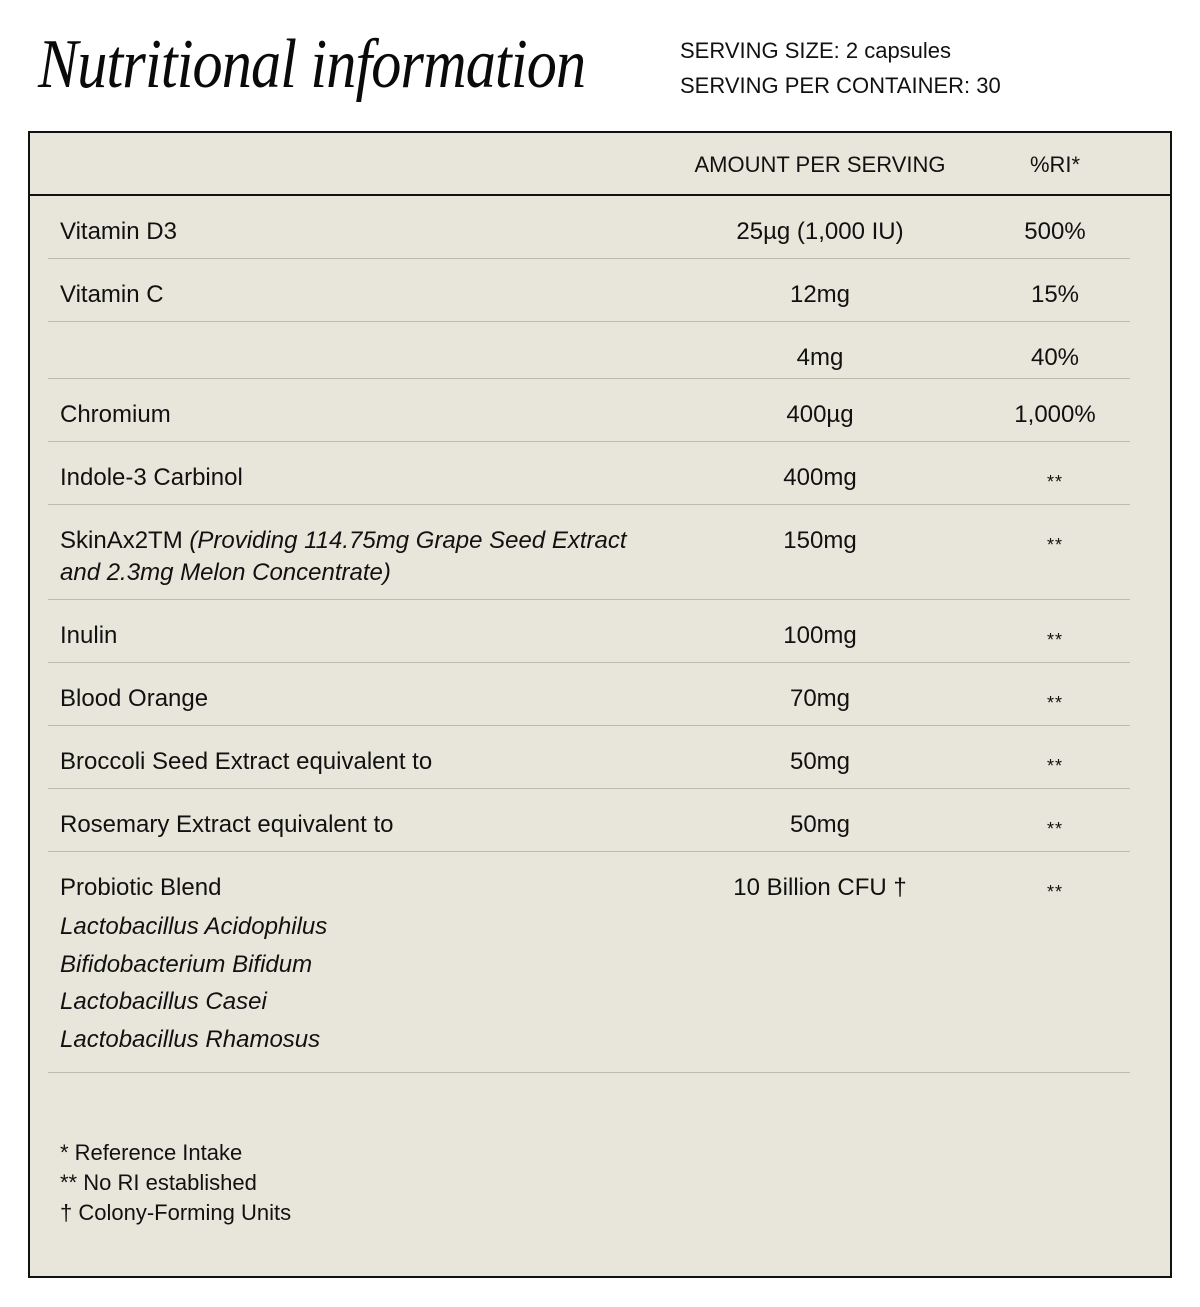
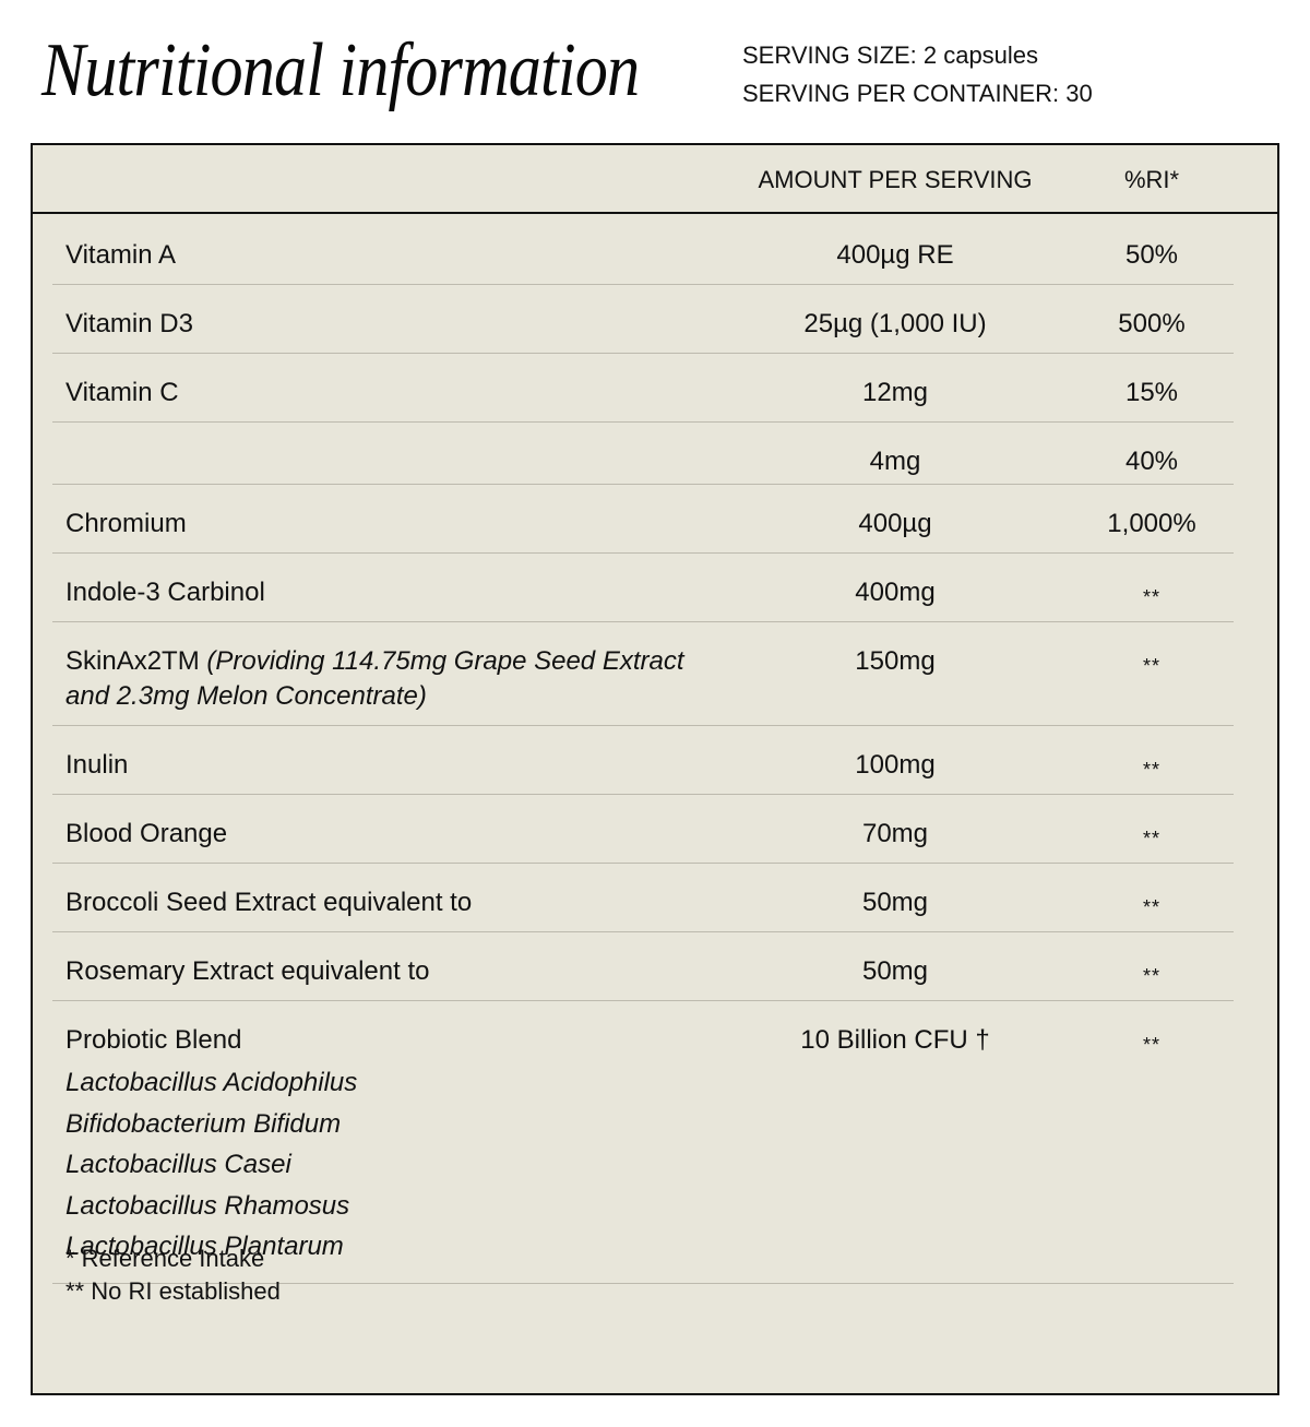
  Nutritional information
  SERVING SIZE: 2 capsules
  SERVING PER CONTAINER: 30
  AMOUNT PER SERVING
  %RI*
+ Vitamin A
+ 400µg RE
+ 50%
  Vitamin D3
  25µg (1,000 IU)
  500%
  Vitamin C
  12mg
  15%
  4mg
  40%
  Chromium
  400µg
  1,000%
  Indole-3 Carbinol
  400mg
  **
  SkinAx2TM (Providing 114.75mg Grape Seed Extract and 2.3mg Melon Concentrate)
  150mg
  **
  Inulin
  100mg
  **
  Blood Orange
  70mg
  **
  Broccoli Seed Extract equivalent to
  50mg
  **
  Rosemary Extract equivalent to
  50mg
  **
  Probiotic Blend
  Lactobacillus Acidophilus
  Bifidobacterium Bifidum
  Lactobacillus Casei
  Lactobacillus Rhamosus
+ Lactobacillus Plantarum
  10 Billion CFU †
  **
  * Reference Intake
  ** No RI established
- † Colony-Forming Units
